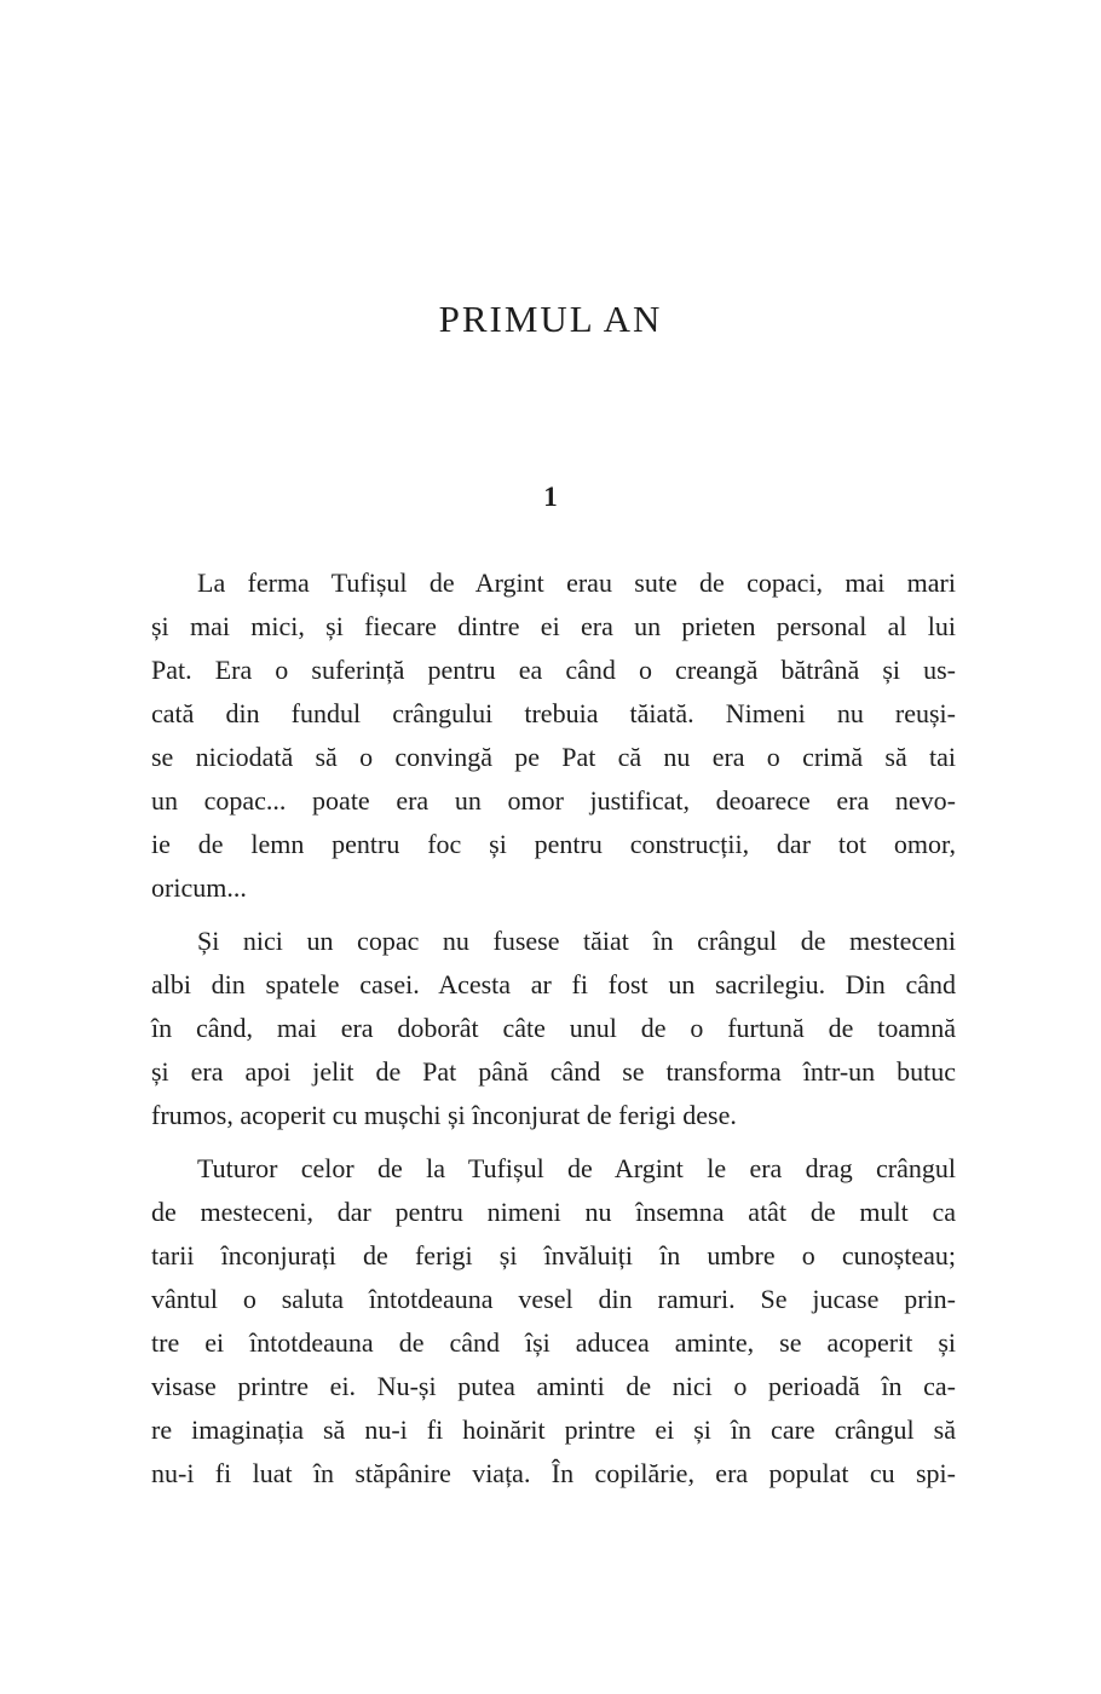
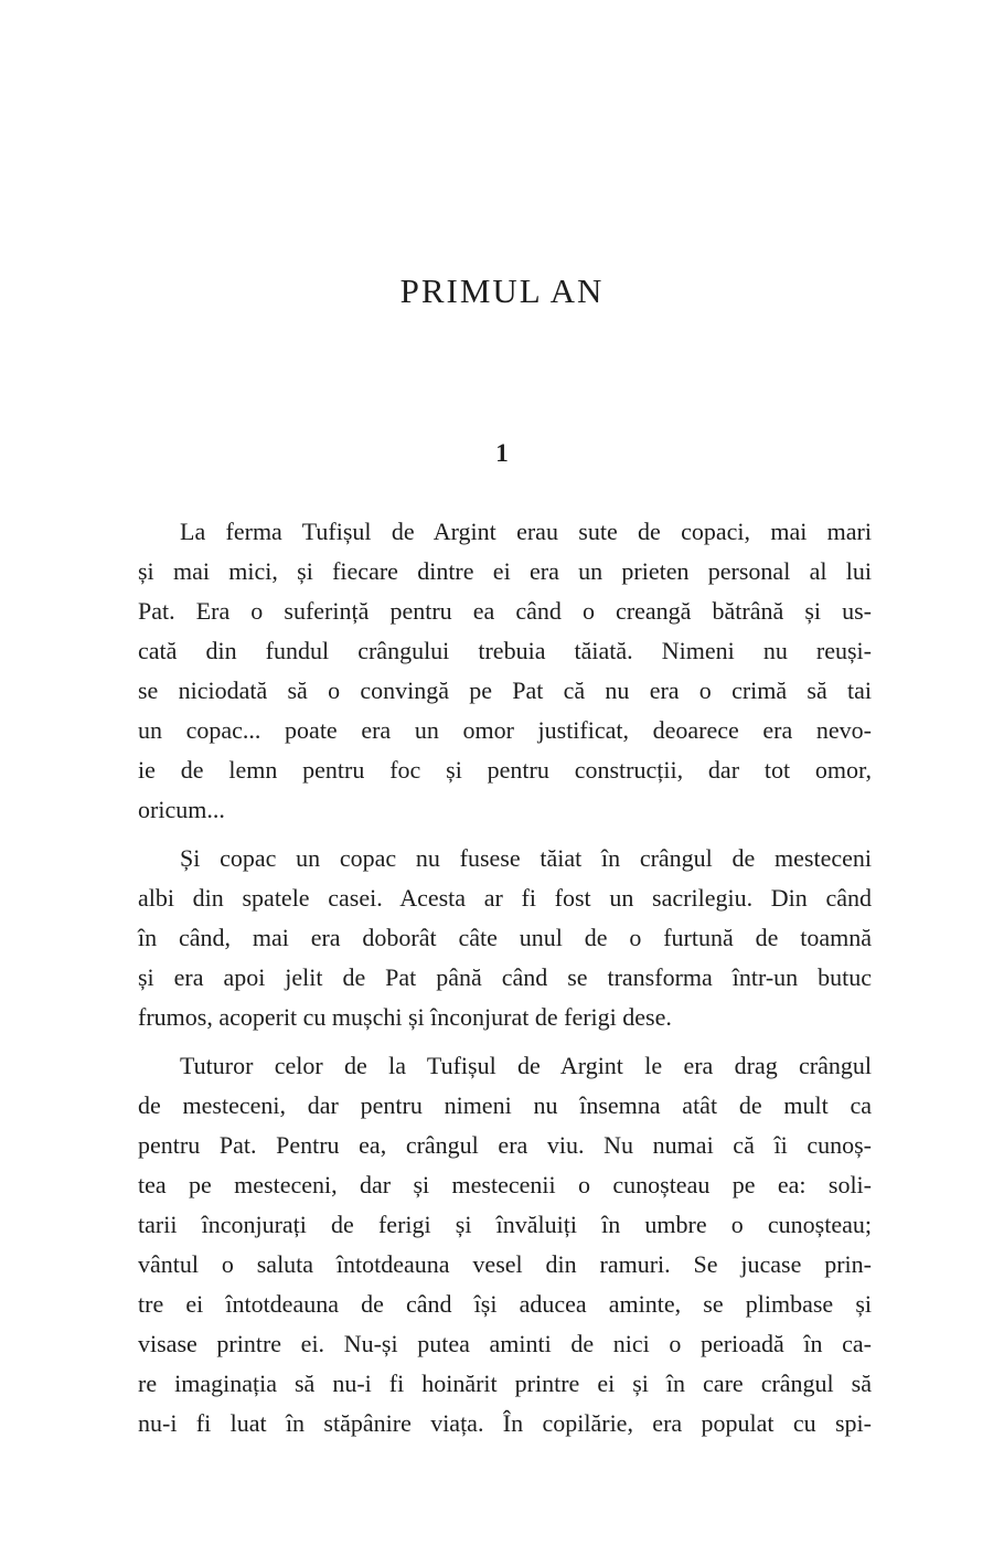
  PRIMUL AN
  1
  La ferma Tufișul de Argint erau sute de copaci, mai mari
  și mai mici, și fiecare dintre ei era un prieten personal al lui
  Pat. Era o suferință pentru ea când o creangă bătrână și us-
  cată din fundul crângului trebuia tăiată. Nimeni nu reuși-
  se niciodată să o convingă pe Pat că nu era o crimă să tai
  un copac... poate era un omor justificat, deoarece era nevo-
  ie de lemn pentru foc și pentru construcții, dar tot omor,
  oricum...
- Și nici un copac nu fusese tăiat în crângul de mesteceni
+ Și copac un copac nu fusese tăiat în crângul de mesteceni
  albi din spatele casei. Acesta ar fi fost un sacrilegiu. Din când
  în când, mai era doborât câte unul de o furtună de toamnă
  și era apoi jelit de Pat până când se transforma într-un butuc
  frumos, acoperit cu mușchi și înconjurat de ferigi dese.
  Tuturor celor de la Tufișul de Argint le era drag crângul
  de mesteceni, dar pentru nimeni nu însemna atât de mult ca
+ pentru Pat. Pentru ea, crângul era viu. Nu numai că îi cunoș-
+ tea pe mesteceni, dar și mestecenii o cunoșteau pe ea: soli-
  tarii înconjurați de ferigi și învăluiți în umbre o cunoșteau;
  vântul o saluta întotdeauna vesel din ramuri. Se jucase prin-
- tre ei întotdeauna de când își aducea aminte, se acoperit și
+ tre ei întotdeauna de când își aducea aminte, se plimbase și
  visase printre ei. Nu-și putea aminti de nici o perioadă în ca-
  re imaginația să nu-i fi hoinărit printre ei și în care crângul să
  nu-i fi luat în stăpânire viața. În copilărie, era populat cu spi-
